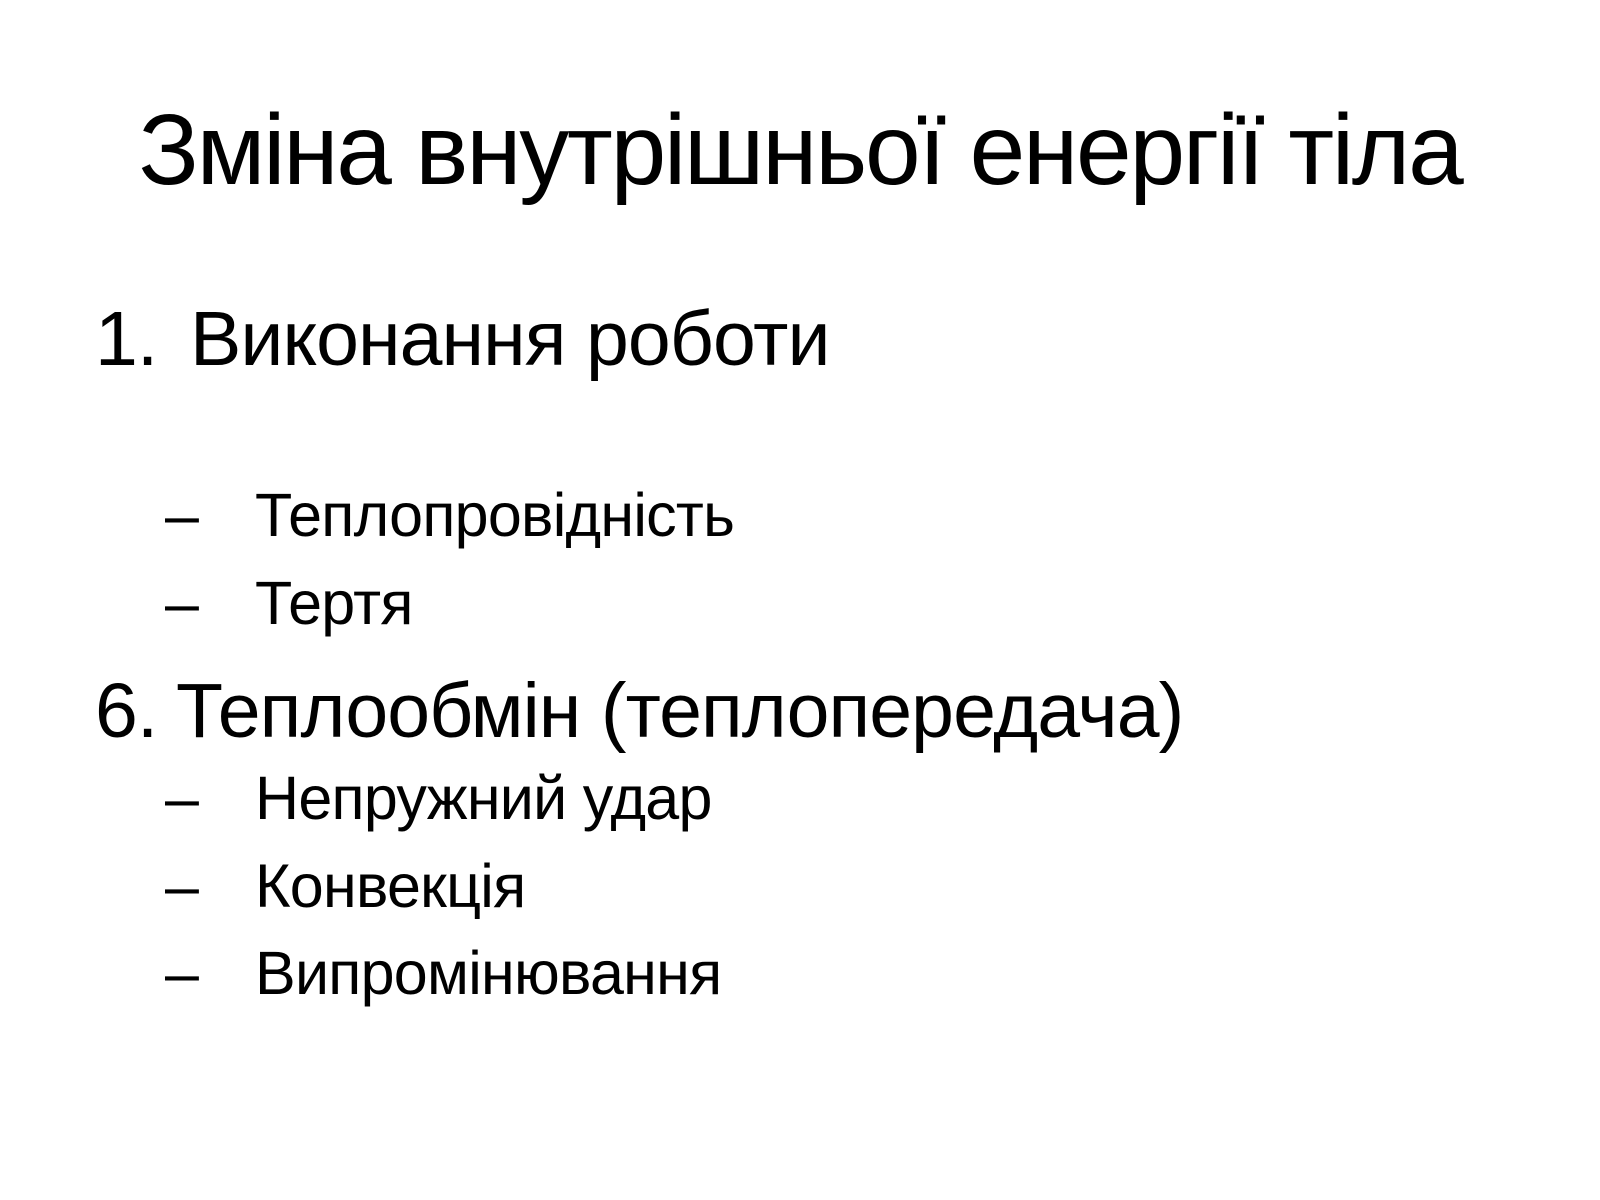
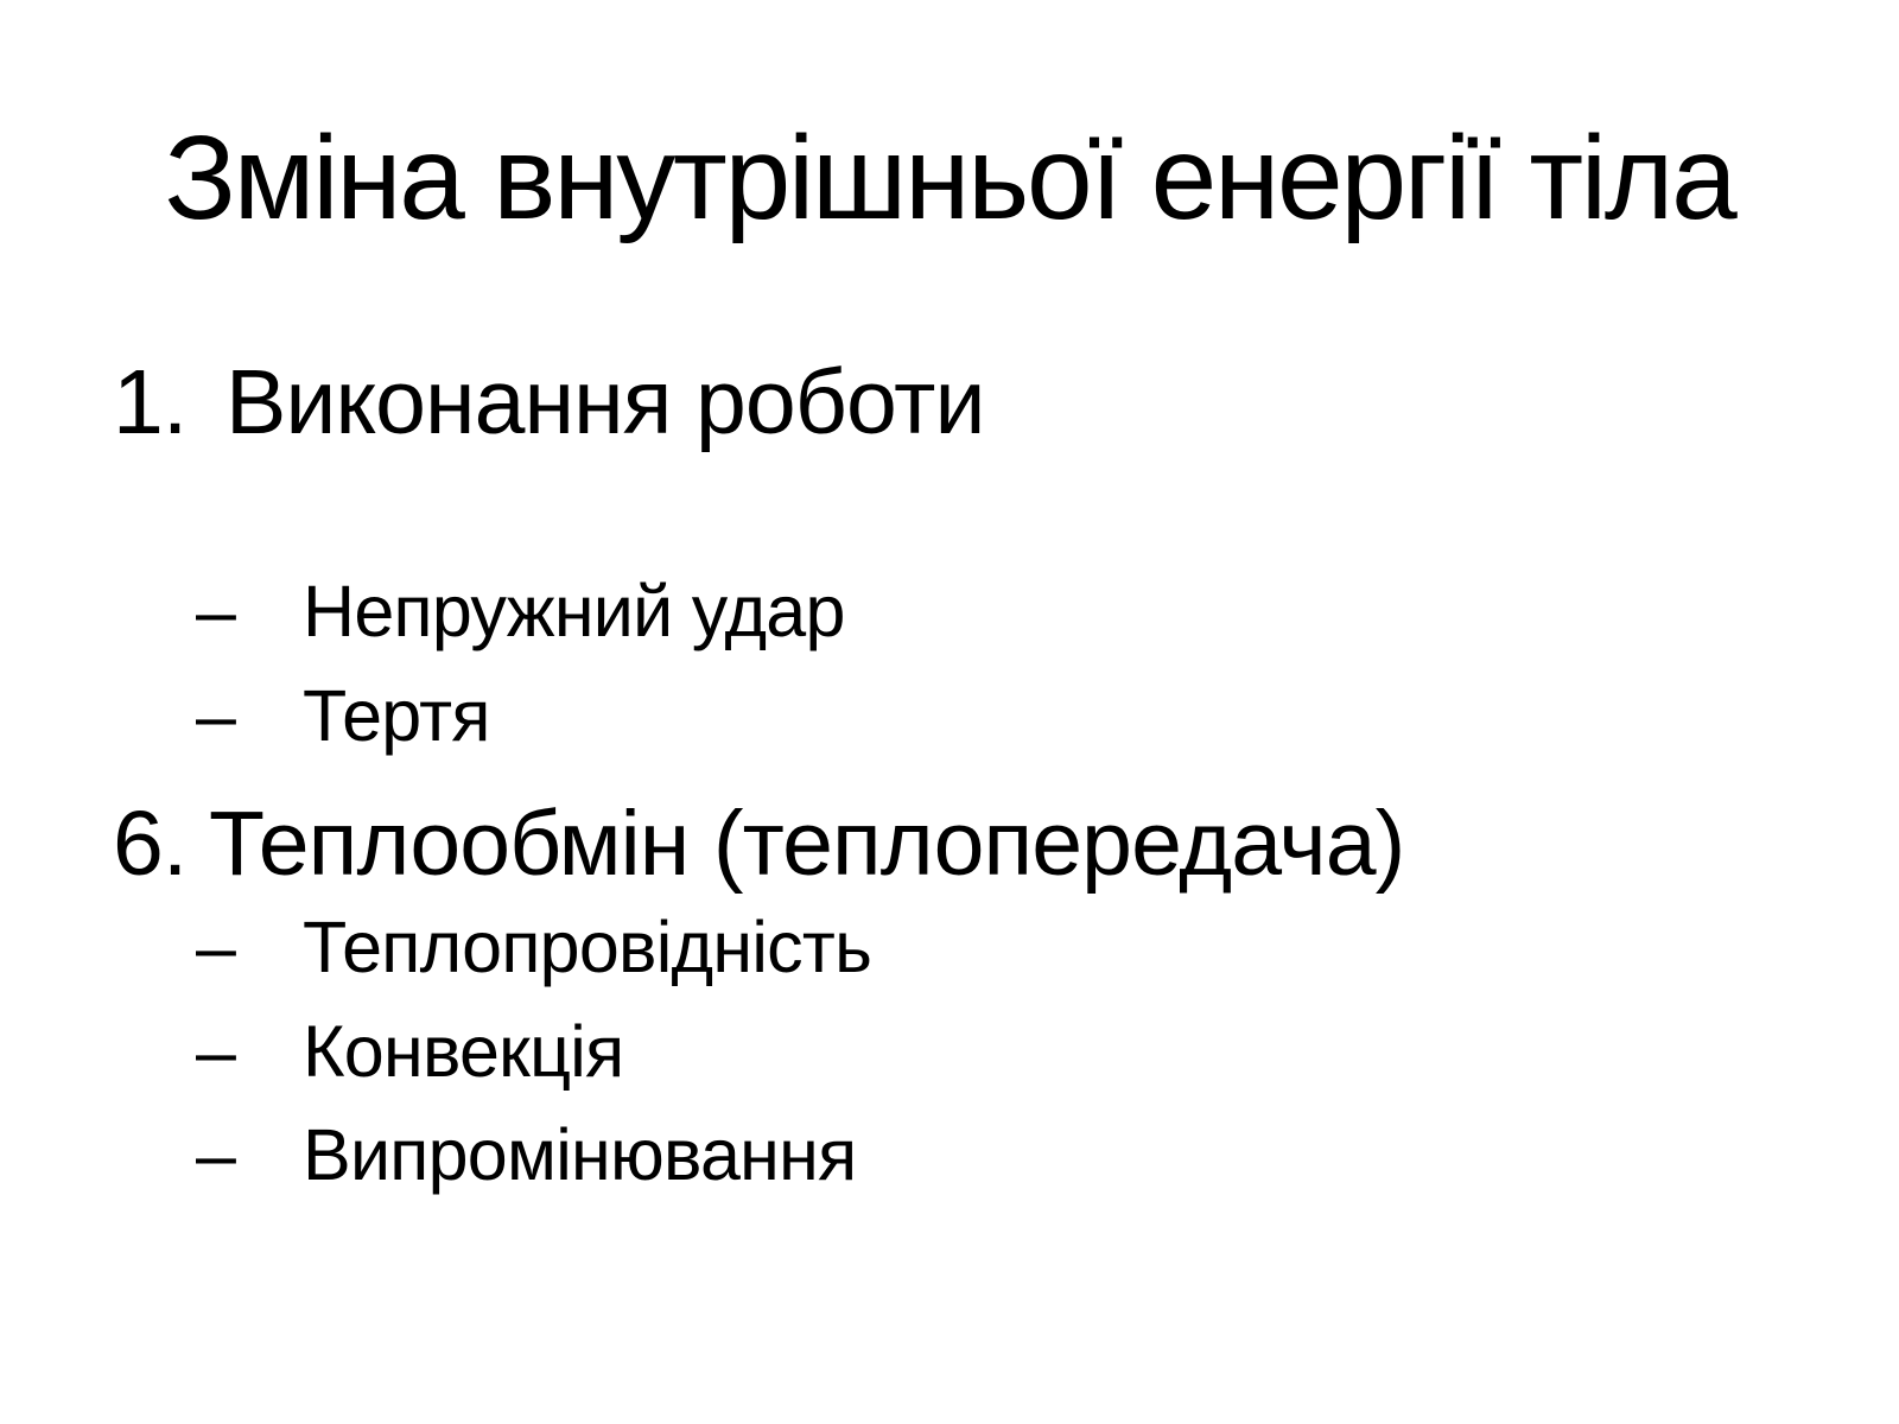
  Зміна внутрішньої енергії тіла
  1. Виконання роботи
- – Теплопровідність
+ – Непружний удар
  – Тертя
  6. Теплообмін (теплопередача)
- – Непружний удар
+ – Теплопровідність
  – Конвекція
  – Випромінювання
